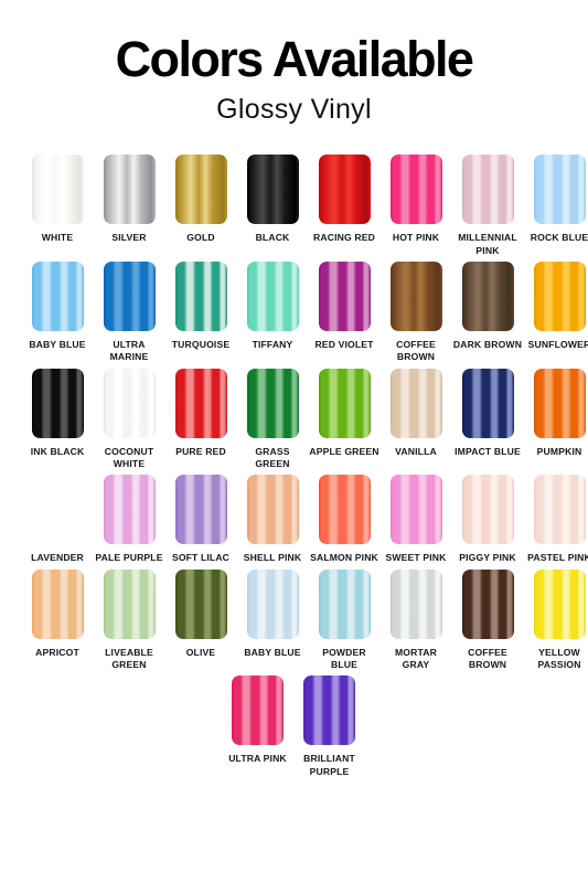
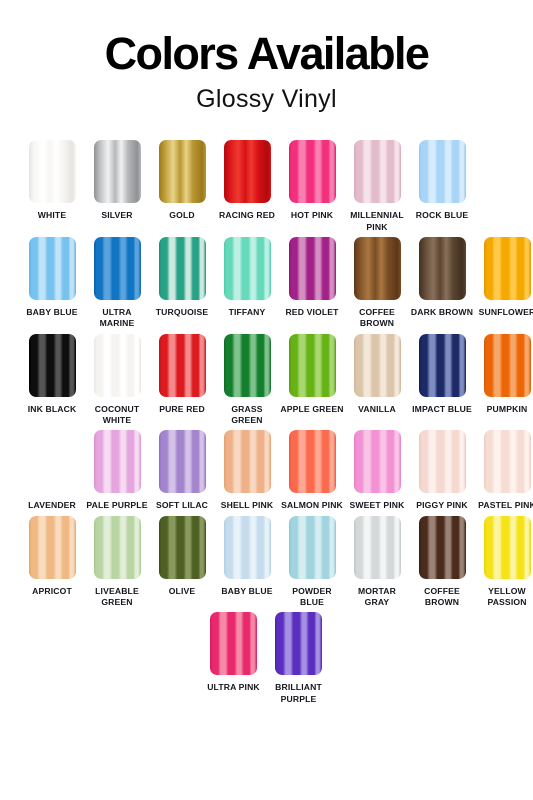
  Colors Available
  Glossy Vinyl
  WHITE
  SILVER
  GOLD
- BLACK
  RACING RED
  HOT PINK
  MILLENNIAL PINK
  ROCK BLUE
  BABY BLUE
  ULTRA MARINE
  TURQUOISE
  TIFFANY
  RED VIOLET
  COFFEE BROWN
  DARK BROWN
  SUNFLOWER
  INK BLACK
  COCONUT WHITE
  PURE RED
  GRASS GREEN
  APPLE GREEN
  VANILLA
  IMPACT BLUE
  PUMPKIN
  LAVENDER
  PALE PURPLE
  SOFT LILAC
  SHELL PINK
  SALMON PINK
  SWEET PINK
  PIGGY PINK
  PASTEL PIN
  APRICOT
  LIVEABLE GREEN
  OLIVE
  BABY BLUE
  POWDER BLUE
  MORTAR GRAY
  COFFEE BROWN
  YELLOW PASSION
  ULTRA PINK
  BRILLIANT PURPLE
